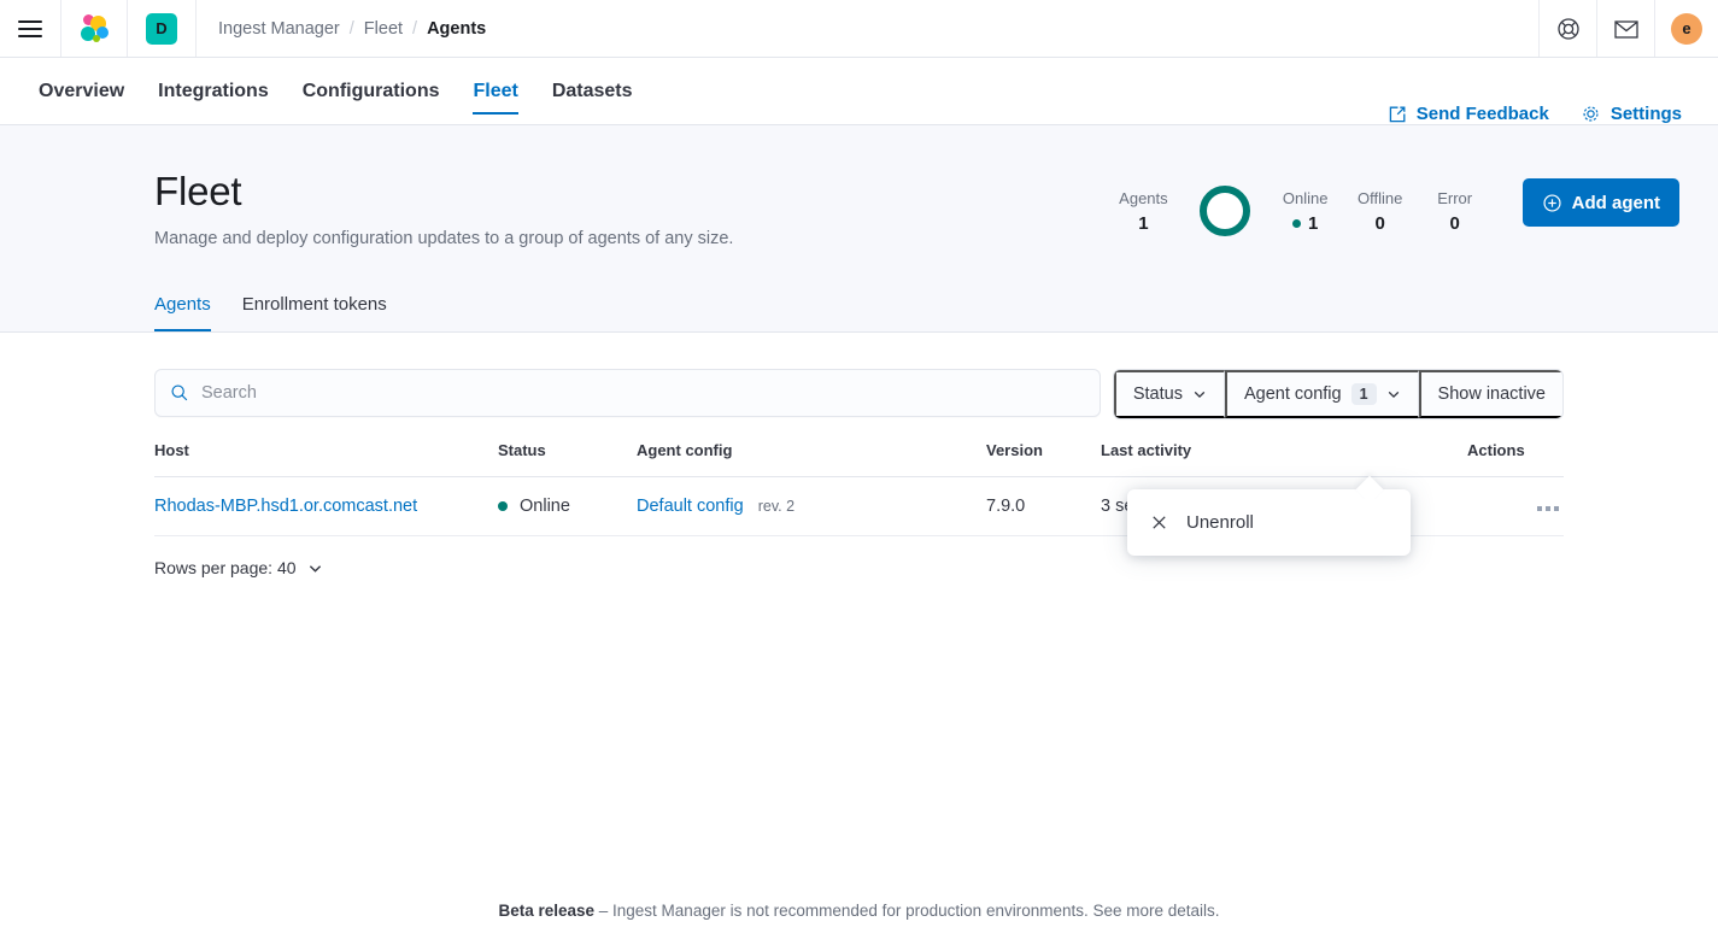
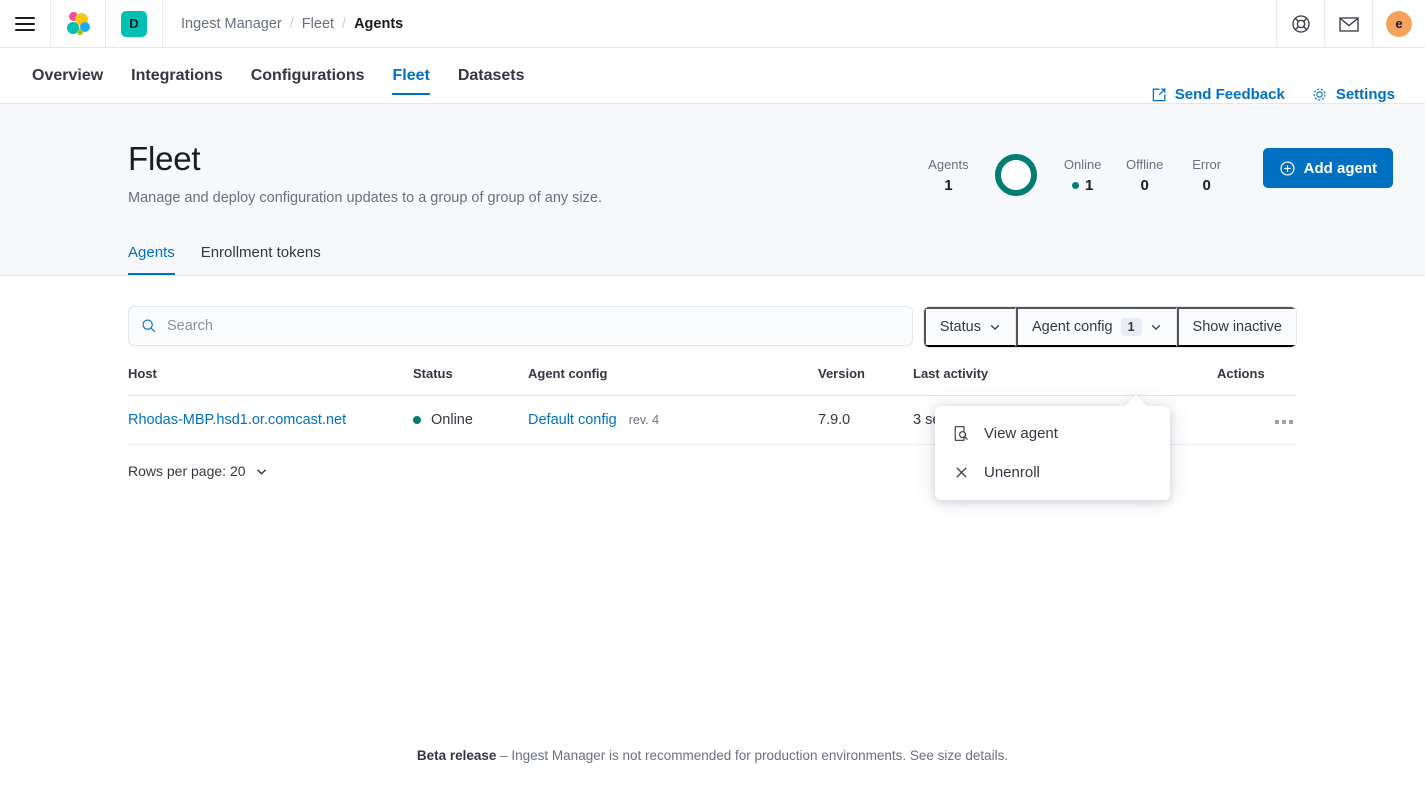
  D
  Ingest Manager
  /
  Fleet
  /
  Agents
  e
  Overview
  Integrations
  Configurations
  Fleet
  Datasets
  Send Feedback
  Settings
  Fleet
- Manage and deploy configuration updates to a group of agents of any size.
+ Manage and deploy configuration updates to a group of group of any size.
  Agents
  1
  Online
  1
  Offline
  0
  Error
  0
  Add agent
  Agents
  Enrollment tokens
  Search
  Status
  Agent config
  1
  Show inactive
  Host	Status	Agent config	Version	Last activity	Actions
- Rhodas-MBP.hsd1.or.comcast.net	Online	Default config rev. 2	7.9.0	3 s
+ Rhodas-MBP.hsd1.or.comcast.net	Online	Default config rev. 4	7.9.0	3 s
- Rows per page: 40
+ Rows per page: 20
+ View agent
  Unenroll
- Beta release – Ingest Manager is not recommended for production environments. See more details.
+ Beta release – Ingest Manager is not recommended for production environments. See size details.
